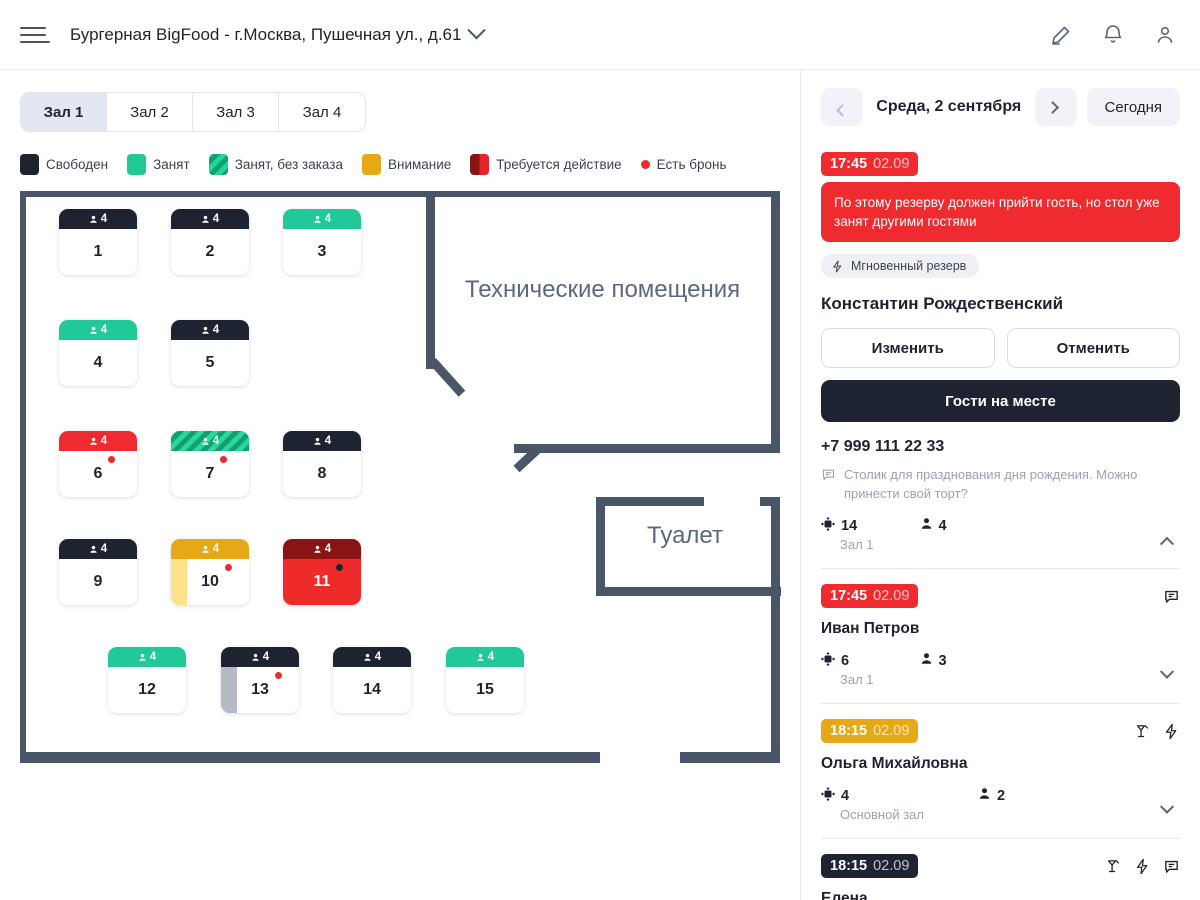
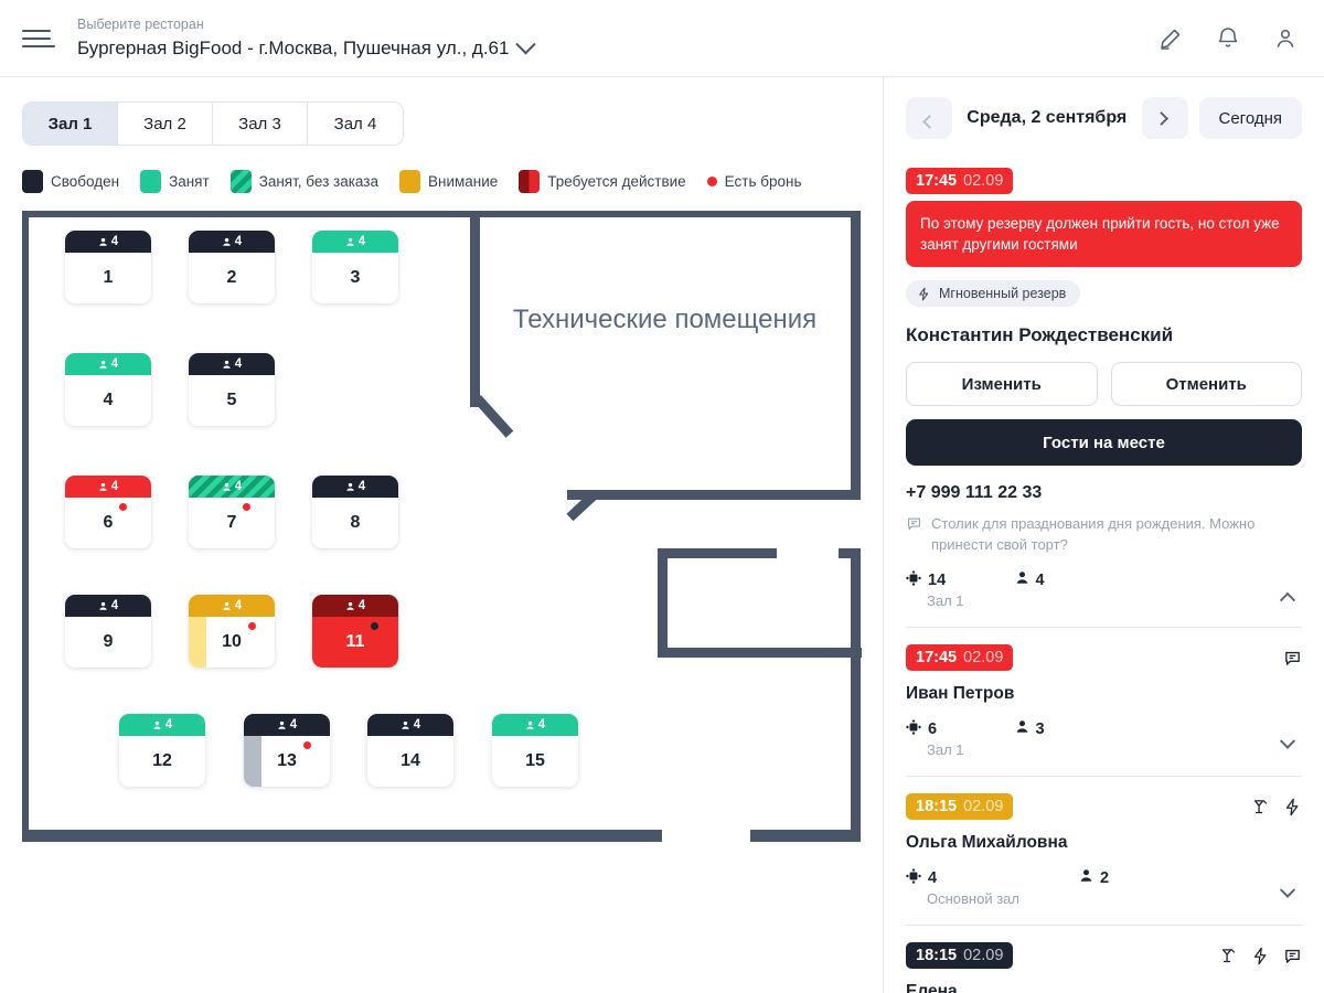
+ Выберите ресторан
  Бургерная BigFood - г.Москва, Пушечная ул., д.61
  Зал 1
  Зал 2
  Зал 3
  Зал 4
  Свободен
  Занят
  Занят, без заказа
  Внимание
  Требуется действие
  Есть бронь
  Технические помещения
- Туалет
  4
  1
  4
  2
  4
  3
  4
  4
  4
  5
  4
  6
  4
  7
  4
  8
  4
  9
  4
  10
  4
  11
  4
  12
  4
  13
  4
  14
  4
  15
  Среда, 2 сентября
  Сегодня
  17:45
  02.09
  По этому резерву должен прийти гость, но стол уже занят другими гостями
  Мгновенный резерв
  Константин Рождественский
  Изменить
  Отменить
  Гости на месте
  +7 999 111 22 33
  Столик для празднования дня рождения. Можно принести свой торт?
  14
  Зал 1
  4
  17:45
  02.09
  Иван Петров
  6
  Зал 1
  3
  18:15
  02.09
  Ольга Михайловна
  4
  Основной зал
  2
  18:15
  02.09
  Елена
